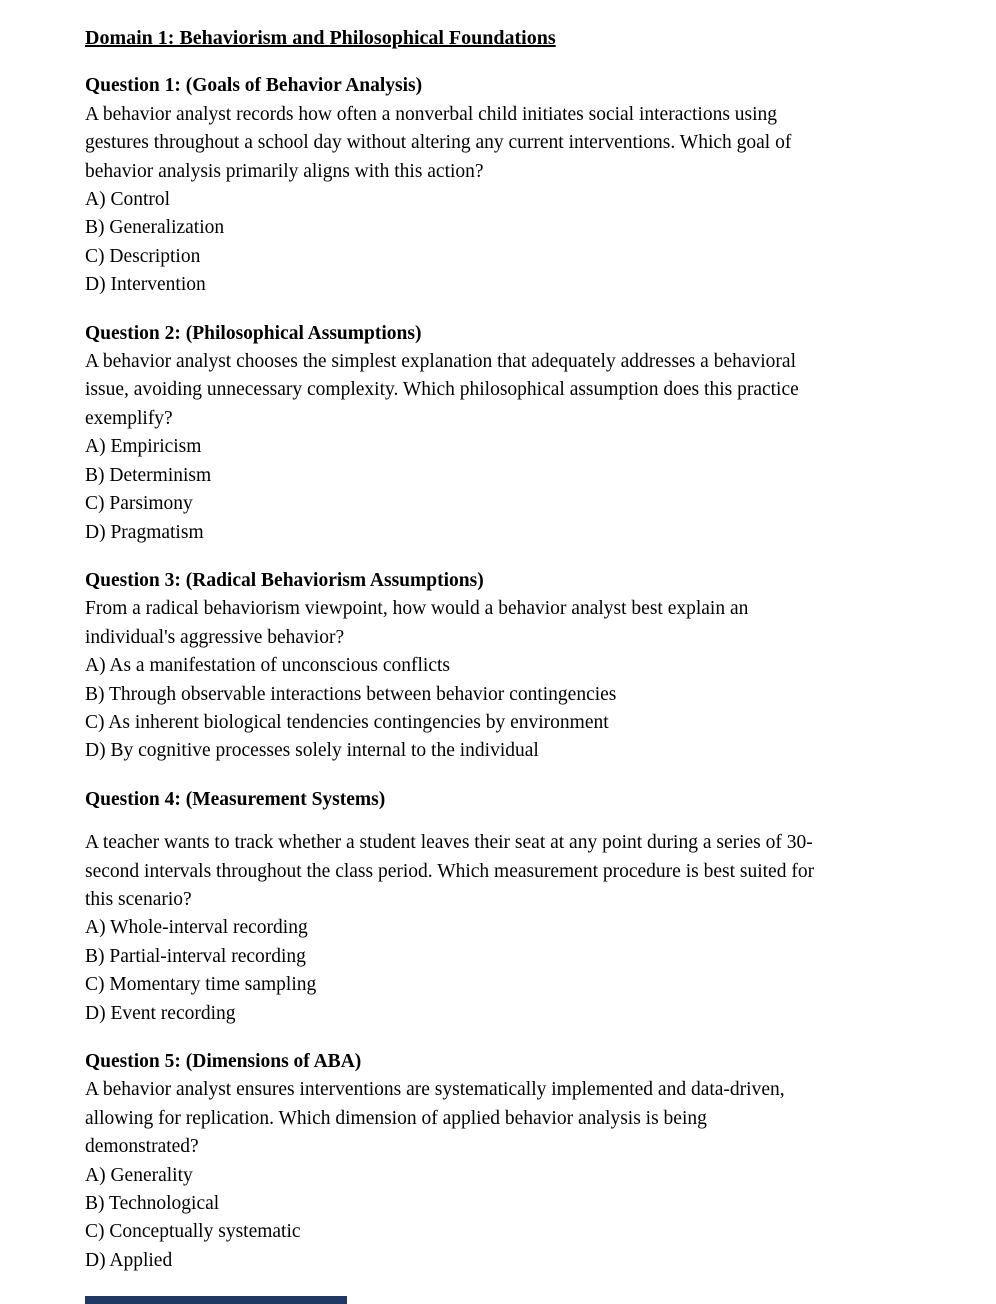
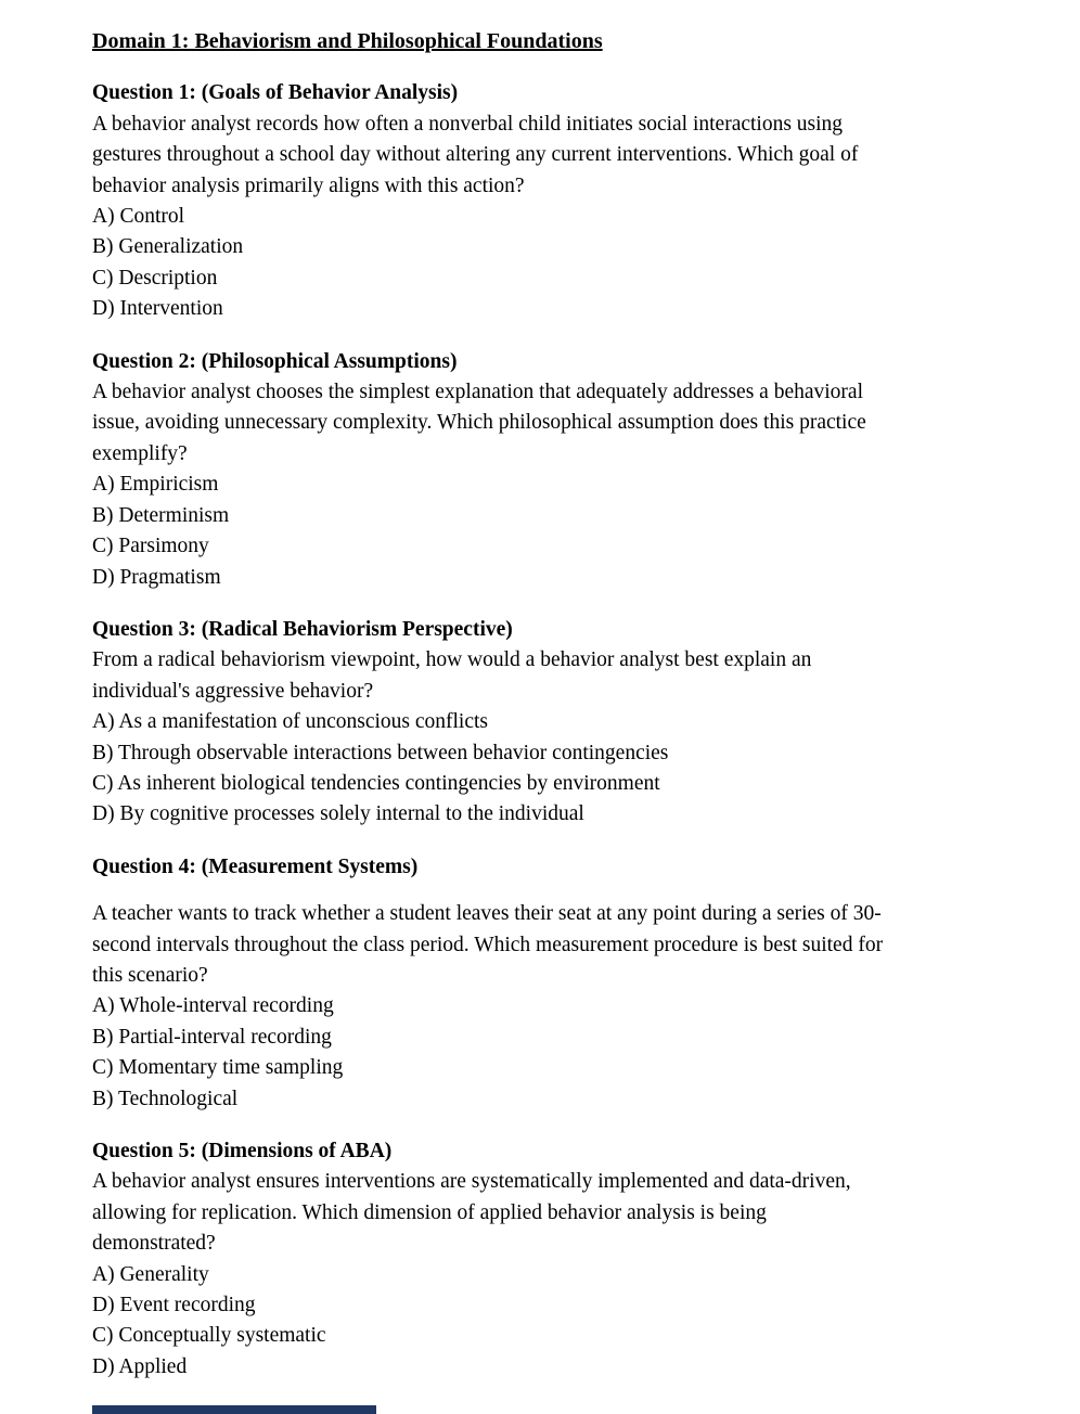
  Domain 1: Behaviorism and Philosophical Foundations
  Question 1: (Goals of Behavior Analysis)
  A behavior analyst records how often a nonverbal child initiates social interactions using
  gestures throughout a school day without altering any current interventions. Which goal of
  behavior analysis primarily aligns with this action?
  A) Control
  B) Generalization
  C) Description
  D) Intervention
  Question 2: (Philosophical Assumptions)
  A behavior analyst chooses the simplest explanation that adequately addresses a behavioral
  issue, avoiding unnecessary complexity. Which philosophical assumption does this practice
  exemplify?
  A) Empiricism
  B) Determinism
  C) Parsimony
  D) Pragmatism
- Question 3: (Radical Behaviorism Assumptions)
+ Question 3: (Radical Behaviorism Perspective)
  From a radical behaviorism viewpoint, how would a behavior analyst best explain an
  individual's aggressive behavior?
  A) As a manifestation of unconscious conflicts
  B) Through observable interactions between behavior contingencies
  C) As inherent biological tendencies contingencies by environment
  D) By cognitive processes solely internal to the individual
  Question 4: (Measurement Systems)
  A teacher wants to track whether a student leaves their seat at any point during a series of 30-
  second intervals throughout the class period. Which measurement procedure is best suited for
  this scenario?
  A) Whole-interval recording
  B) Partial-interval recording
  C) Momentary time sampling
- D) Event recording
+ B) Technological
  Question 5: (Dimensions of ABA)
  A behavior analyst ensures interventions are systematically implemented and data-driven,
  allowing for replication. Which dimension of applied behavior analysis is being
  demonstrated?
  A) Generality
- B) Technological
+ D) Event recording
  C) Conceptually systematic
  D) Applied
